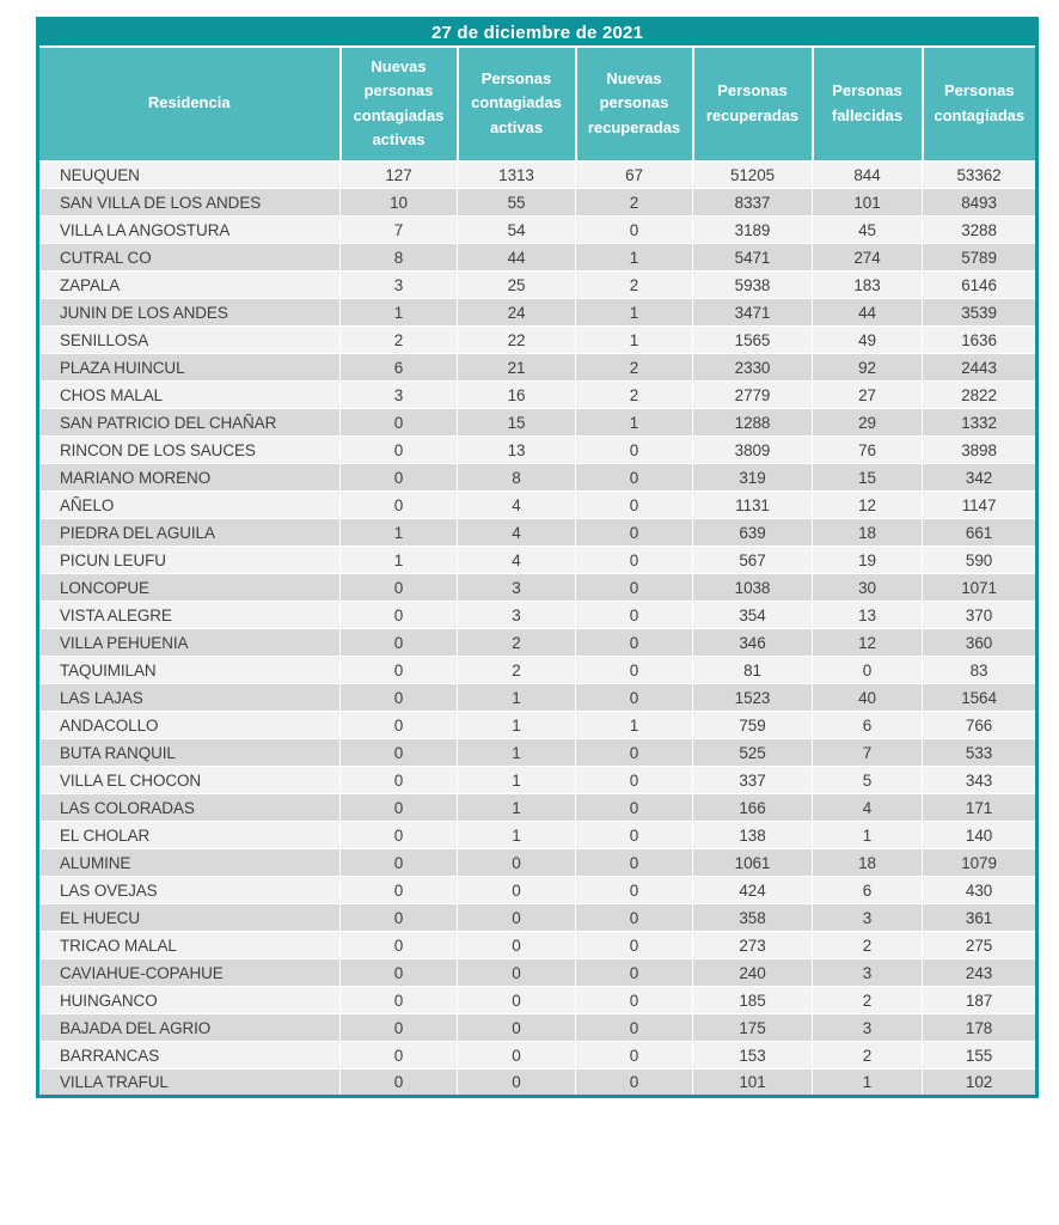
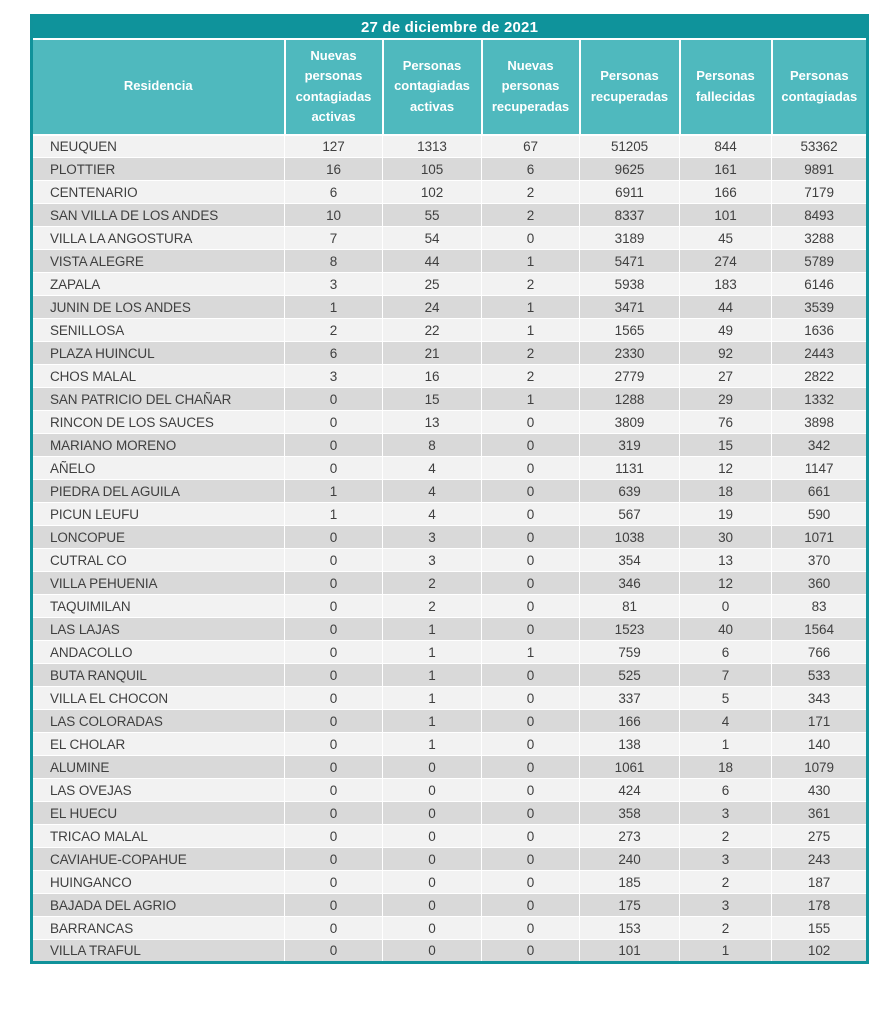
  27 de diciembre de 2021
  Residencia	Nuevas personas contagiadas activas	Personas contagiadas activas	Nuevas personas recuperadas	Personas recuperadas	Personas fallecidas	Personas contagiadas
  NEUQUEN	127	1313	67	51205	844	53362
+ PLOTTIER	16	105	6	9625	161	9891
+ CENTENARIO	6	102	2	6911	166	7179
  SAN VILLA DE LOS ANDES	10	55	2	8337	101	8493
  VILLA LA ANGOSTURA	7	54	0	3189	45	3288
- CUTRAL CO	8	44	1	5471	274	5789
+ VISTA ALEGRE	8	44	1	5471	274	5789
  ZAPALA	3	25	2	5938	183	6146
  JUNIN DE LOS ANDES	1	24	1	3471	44	3539
  SENILLOSA	2	22	1	1565	49	1636
  PLAZA HUINCUL	6	21	2	2330	92	2443
  CHOS MALAL	3	16	2	2779	27	2822
  SAN PATRICIO DEL CHAÑAR	0	15	1	1288	29	1332
  RINCON DE LOS SAUCES	0	13	0	3809	76	3898
  MARIANO MORENO	0	8	0	319	15	342
  AÑELO	0	4	0	1131	12	1147
  PIEDRA DEL AGUILA	1	4	0	639	18	661
  PICUN LEUFU	1	4	0	567	19	590
  LONCOPUE	0	3	0	1038	30	1071
- VISTA ALEGRE	0	3	0	354	13	370
+ CUTRAL CO	0	3	0	354	13	370
  VILLA PEHUENIA	0	2	0	346	12	360
  TAQUIMILAN	0	2	0	81	0	83
  LAS LAJAS	0	1	0	1523	40	1564
  ANDACOLLO	0	1	1	759	6	766
  BUTA RANQUIL	0	1	0	525	7	533
  VILLA EL CHOCON	0	1	0	337	5	343
  LAS COLORADAS	0	1	0	166	4	171
  EL CHOLAR	0	1	0	138	1	140
  ALUMINE	0	0	0	1061	18	1079
  LAS OVEJAS	0	0	0	424	6	430
  EL HUECU	0	0	0	358	3	361
  TRICAO MALAL	0	0	0	273	2	275
  CAVIAHUE-COPAHUE	0	0	0	240	3	243
  HUINGANCO	0	0	0	185	2	187
  BAJADA DEL AGRIO	0	0	0	175	3	178
  BARRANCAS	0	0	0	153	2	155
  VILLA TRAFUL	0	0	0	101	1	102
